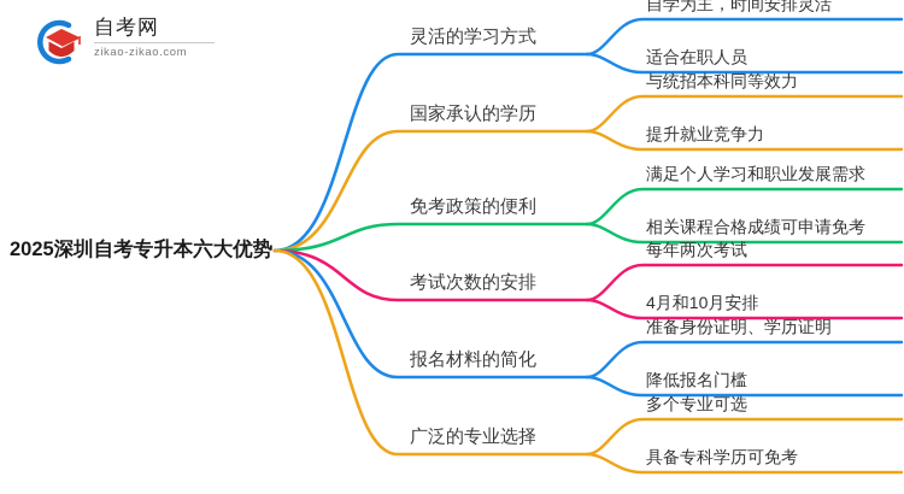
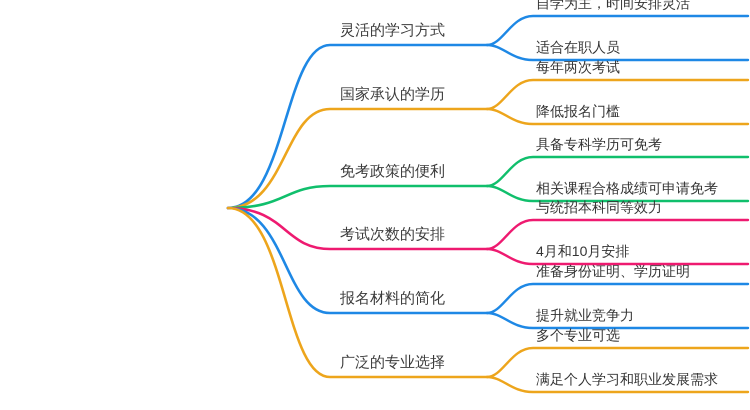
- 自考网
- zikao-zikao.com
- 2025深圳自考专升本六大优势
  灵活的学习方式
  自学为主，时间安排灵活
  适合在职人员
  国家承认的学历
- 与统招本科同等效力
+ 每年两次考试
- 提升就业竞争力
+ 降低报名门槛
  免考政策的便利
- 满足个人学习和职业发展需求
+ 具备专科学历可免考
  相关课程合格成绩可申请免考
  考试次数的安排
- 每年两次考试
+ 与统招本科同等效力
  4月和10月安排
  报名材料的简化
  准备身份证明、学历证明
- 降低报名门槛
+ 提升就业竞争力
  广泛的专业选择
  多个专业可选
- 具备专科学历可免考
+ 满足个人学习和职业发展需求
